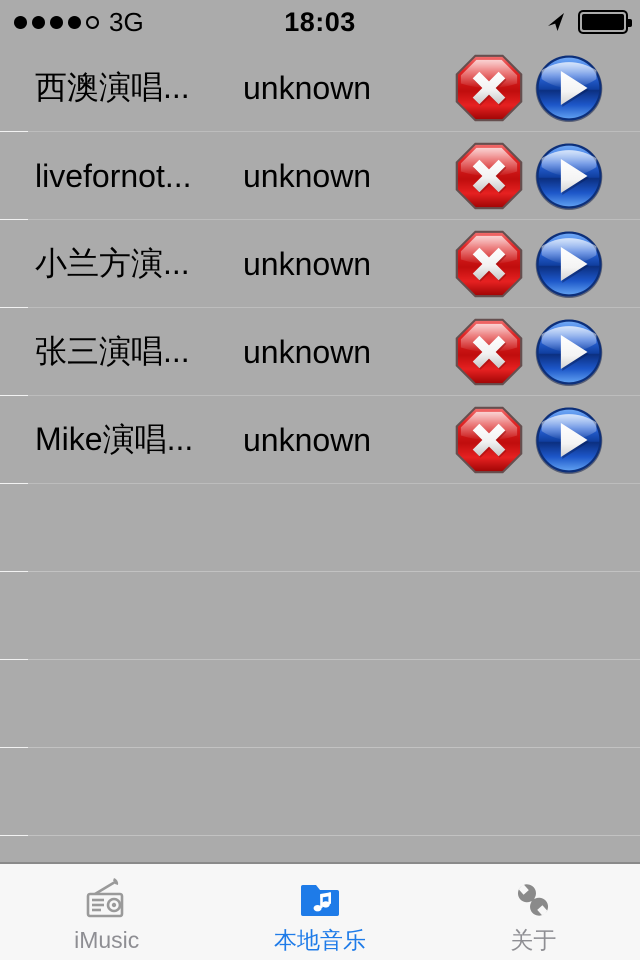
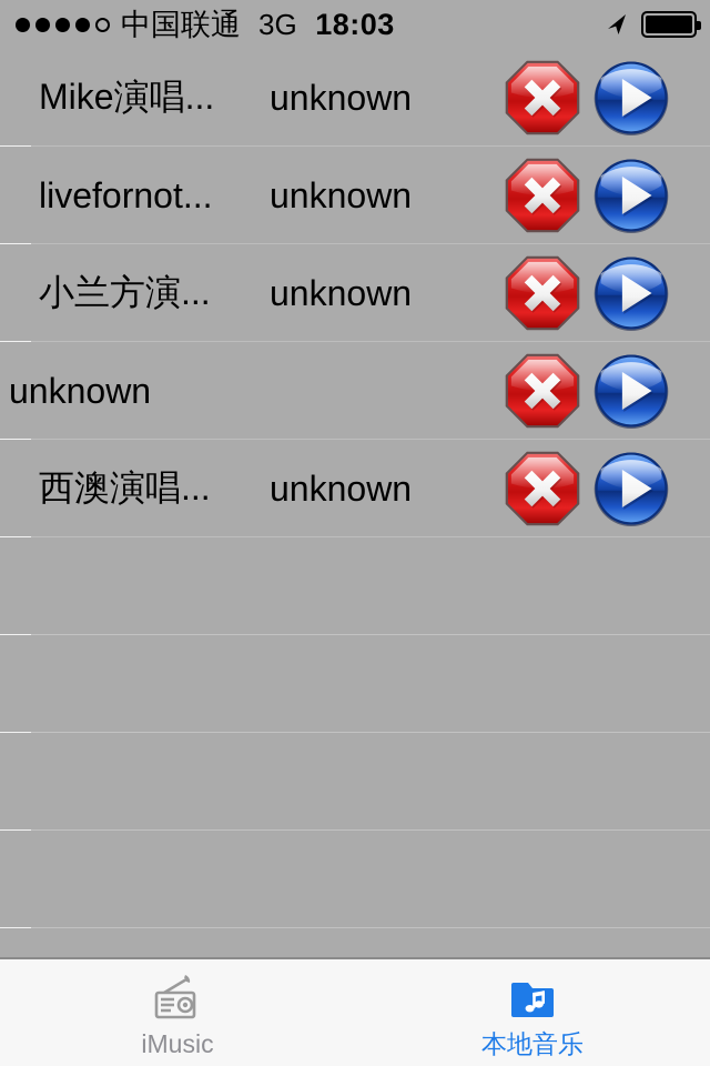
+ 中国联通
  3G
  18:03
- 西澳演唱...
+ Mike演唱...
  unknown
  livefornot...
  unknown
  小兰方演...
  unknown
- 张三演唱...
  unknown
- Mike演唱...
+ 西澳演唱...
  unknown
  iMusic
  本地音乐
- 关于
